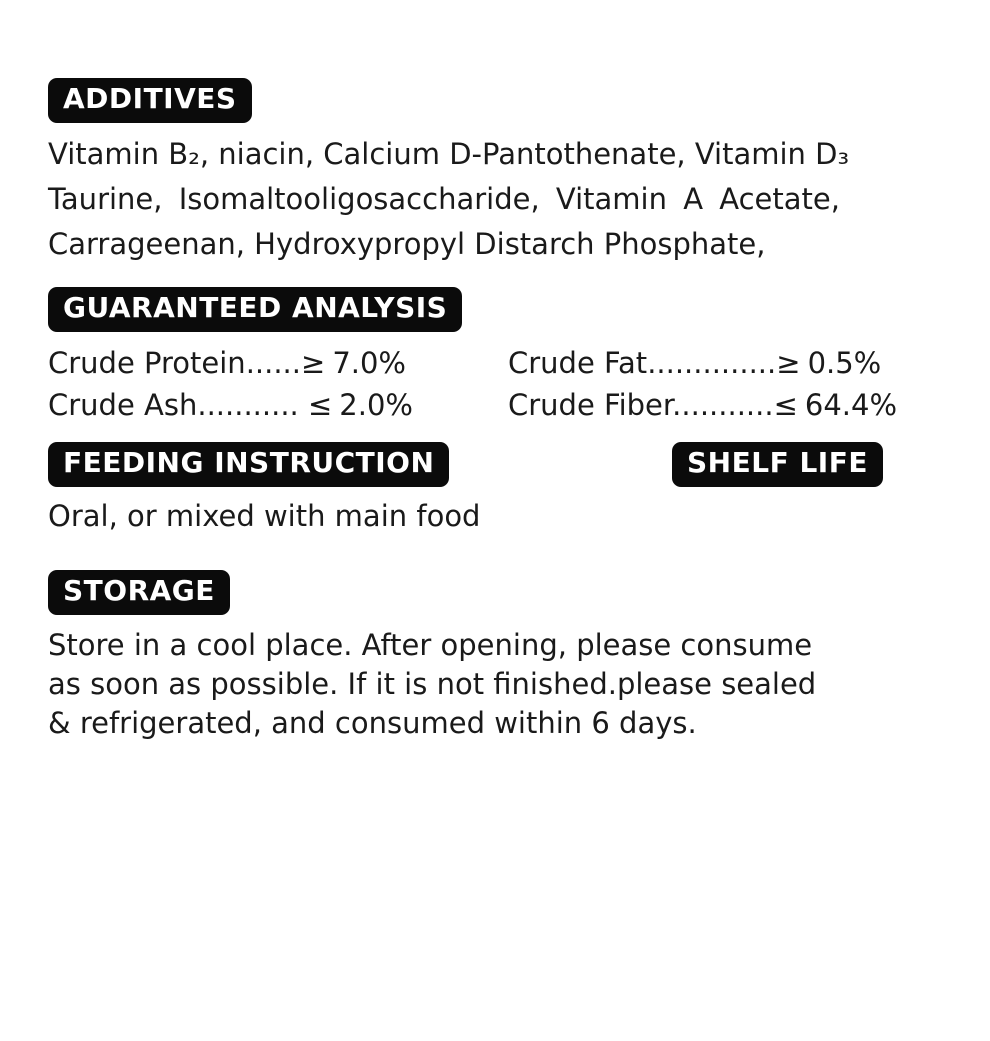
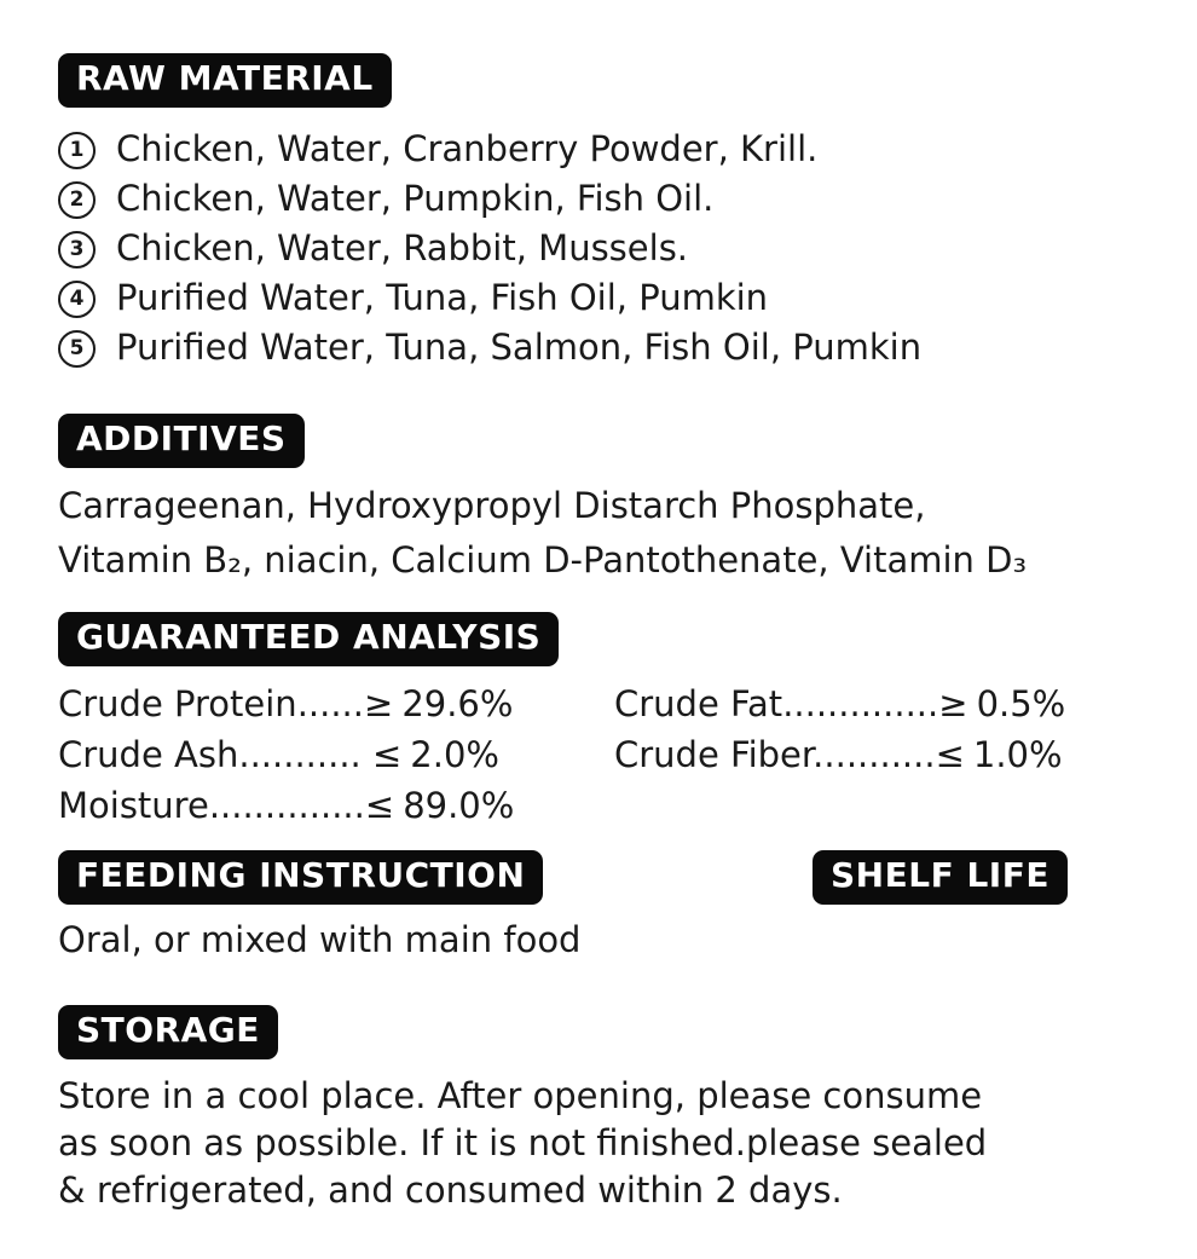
+ RAW MATERIAL
+ 1
+ Chicken, Water, Cranberry Powder, Krill.
+ 2
+ Chicken, Water, Pumpkin, Fish Oil.
+ 3
+ Chicken, Water, Rabbit, Mussels.
+ 4
+ Purified Water, Tuna, Fish Oil, Pumkin
+ 5
+ Purified Water, Tuna, Salmon, Fish Oil, Pumkin
  ADDITIVES
- Vitamin B₂, niacin, Calcium D-Pantothenate, Vitamin D₃
+ Carrageenan, Hydroxypropyl Distarch Phosphate,
- Taurine, Isomaltooligosaccharide, Vitamin A Acetate,
- Carrageenan, Hydroxypropyl Distarch Phosphate,
+ Vitamin B₂, niacin, Calcium D-Pantothenate, Vitamin D₃
  GUARANTEED ANALYSIS
- Crude Protein......≥ 7.0%
+ Crude Protein......≥ 29.6%
  Crude Ash........... ≤ 2.0%
+ Moisture..............≤ 89.0%
  Crude Fat..............≥ 0.5%
- Crude Fiber...........≤ 64.4%
+ Crude Fiber...........≤ 1.0%
  FEEDING INSTRUCTION
  Oral, or mixed with main food
  SHELF LIFE
  STORAGE
  Store in a cool place. After opening, please consume
  as soon as possible. If it is not finished.please sealed
- & refrigerated, and consumed within 6 days.
+ & refrigerated, and consumed within 2 days.
